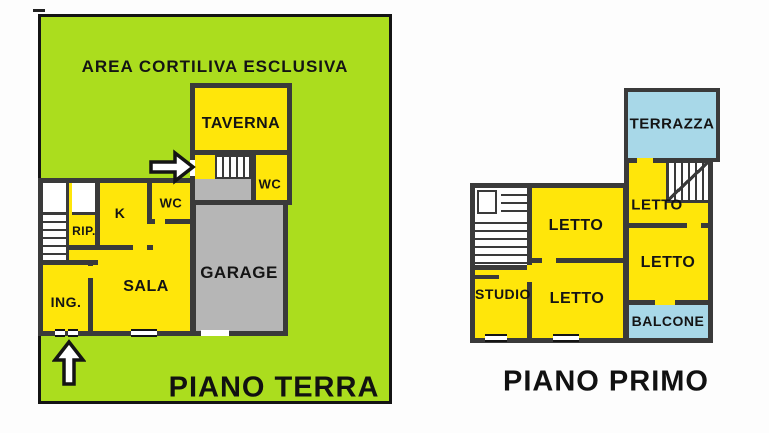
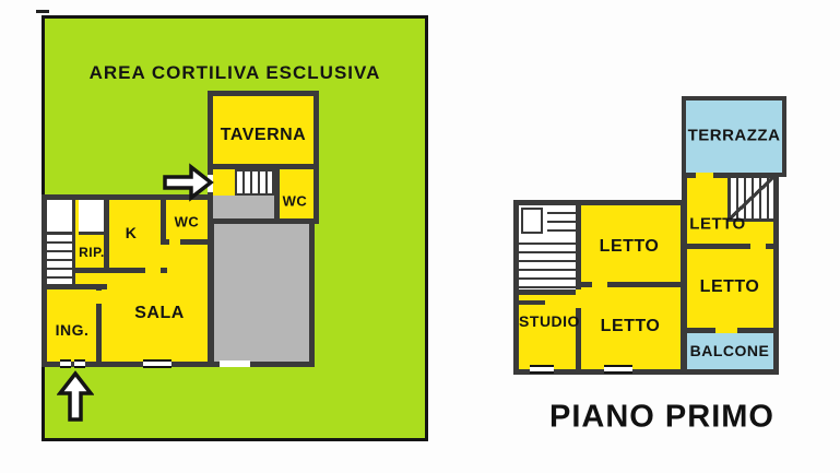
  AREA CORTILIVA ESCLUSIVA
- PIANO TERRA
- GARAGE
  RIP.
  K
  WC
  SALA
  ING.
  TAVERNA
  WC
  TERRAZZA
  STUDIO
  LETTO
  LETTO
  LETTO
  LETTO
  BALCONE
  PIANO PRIMO
